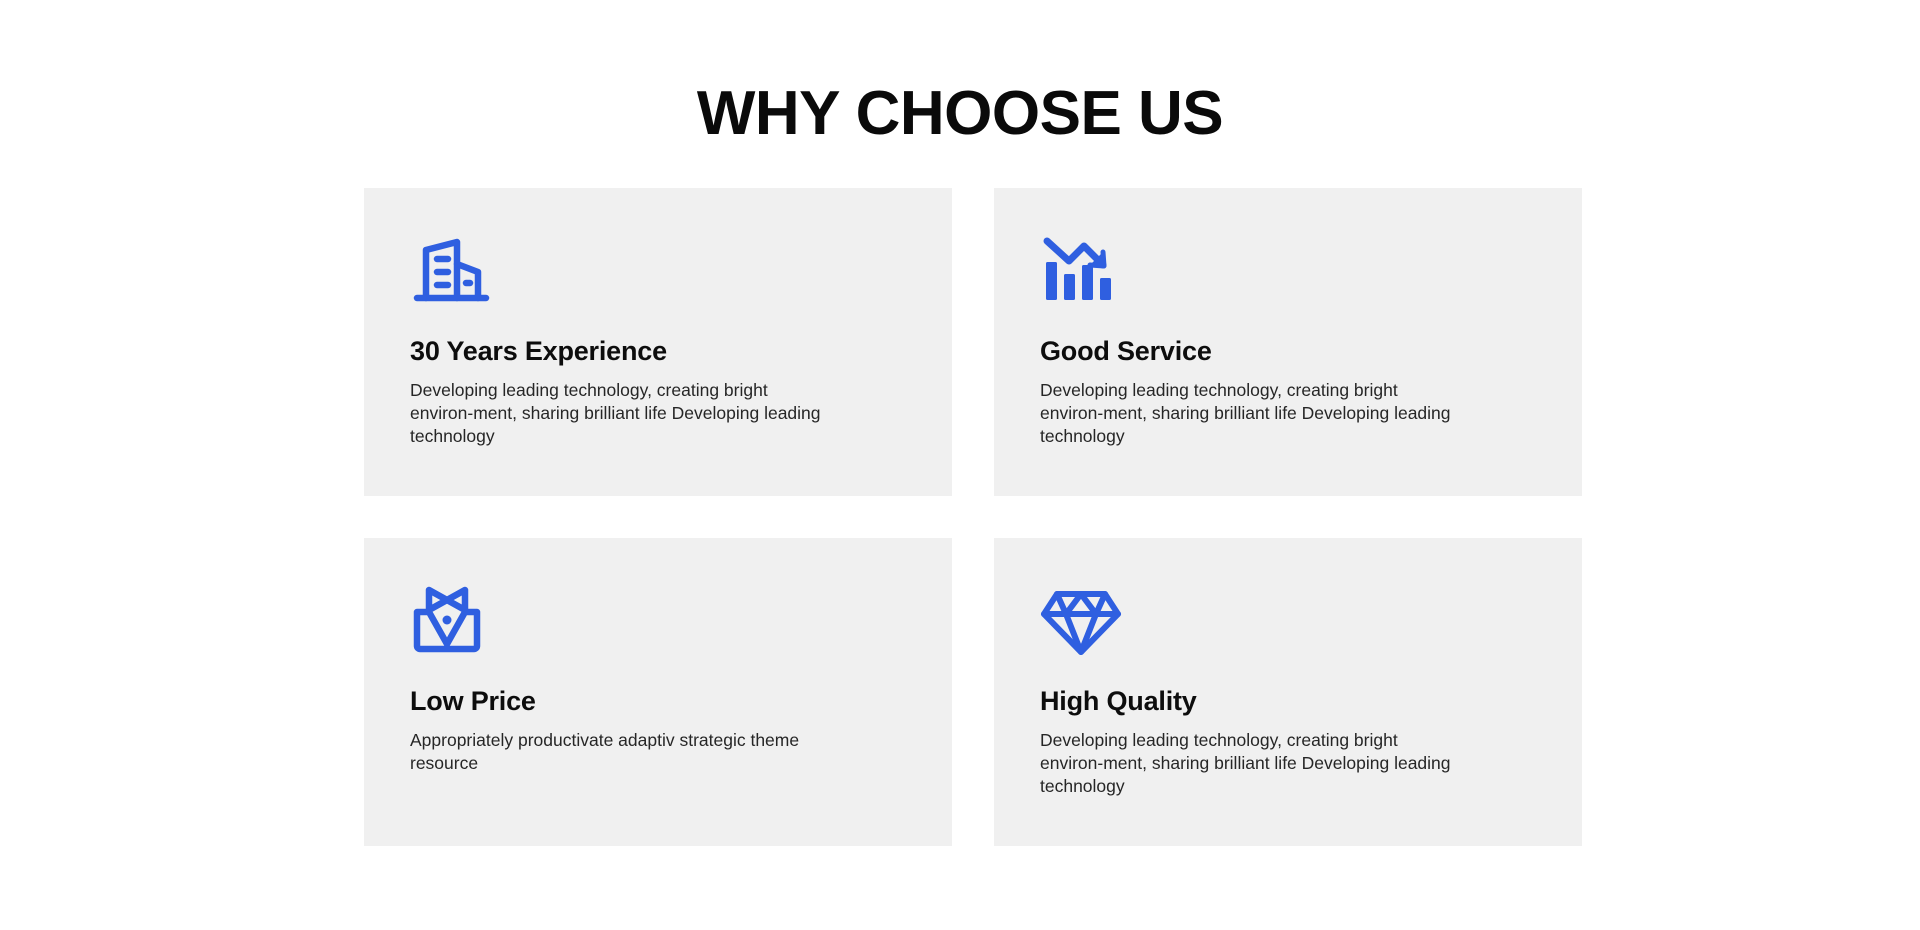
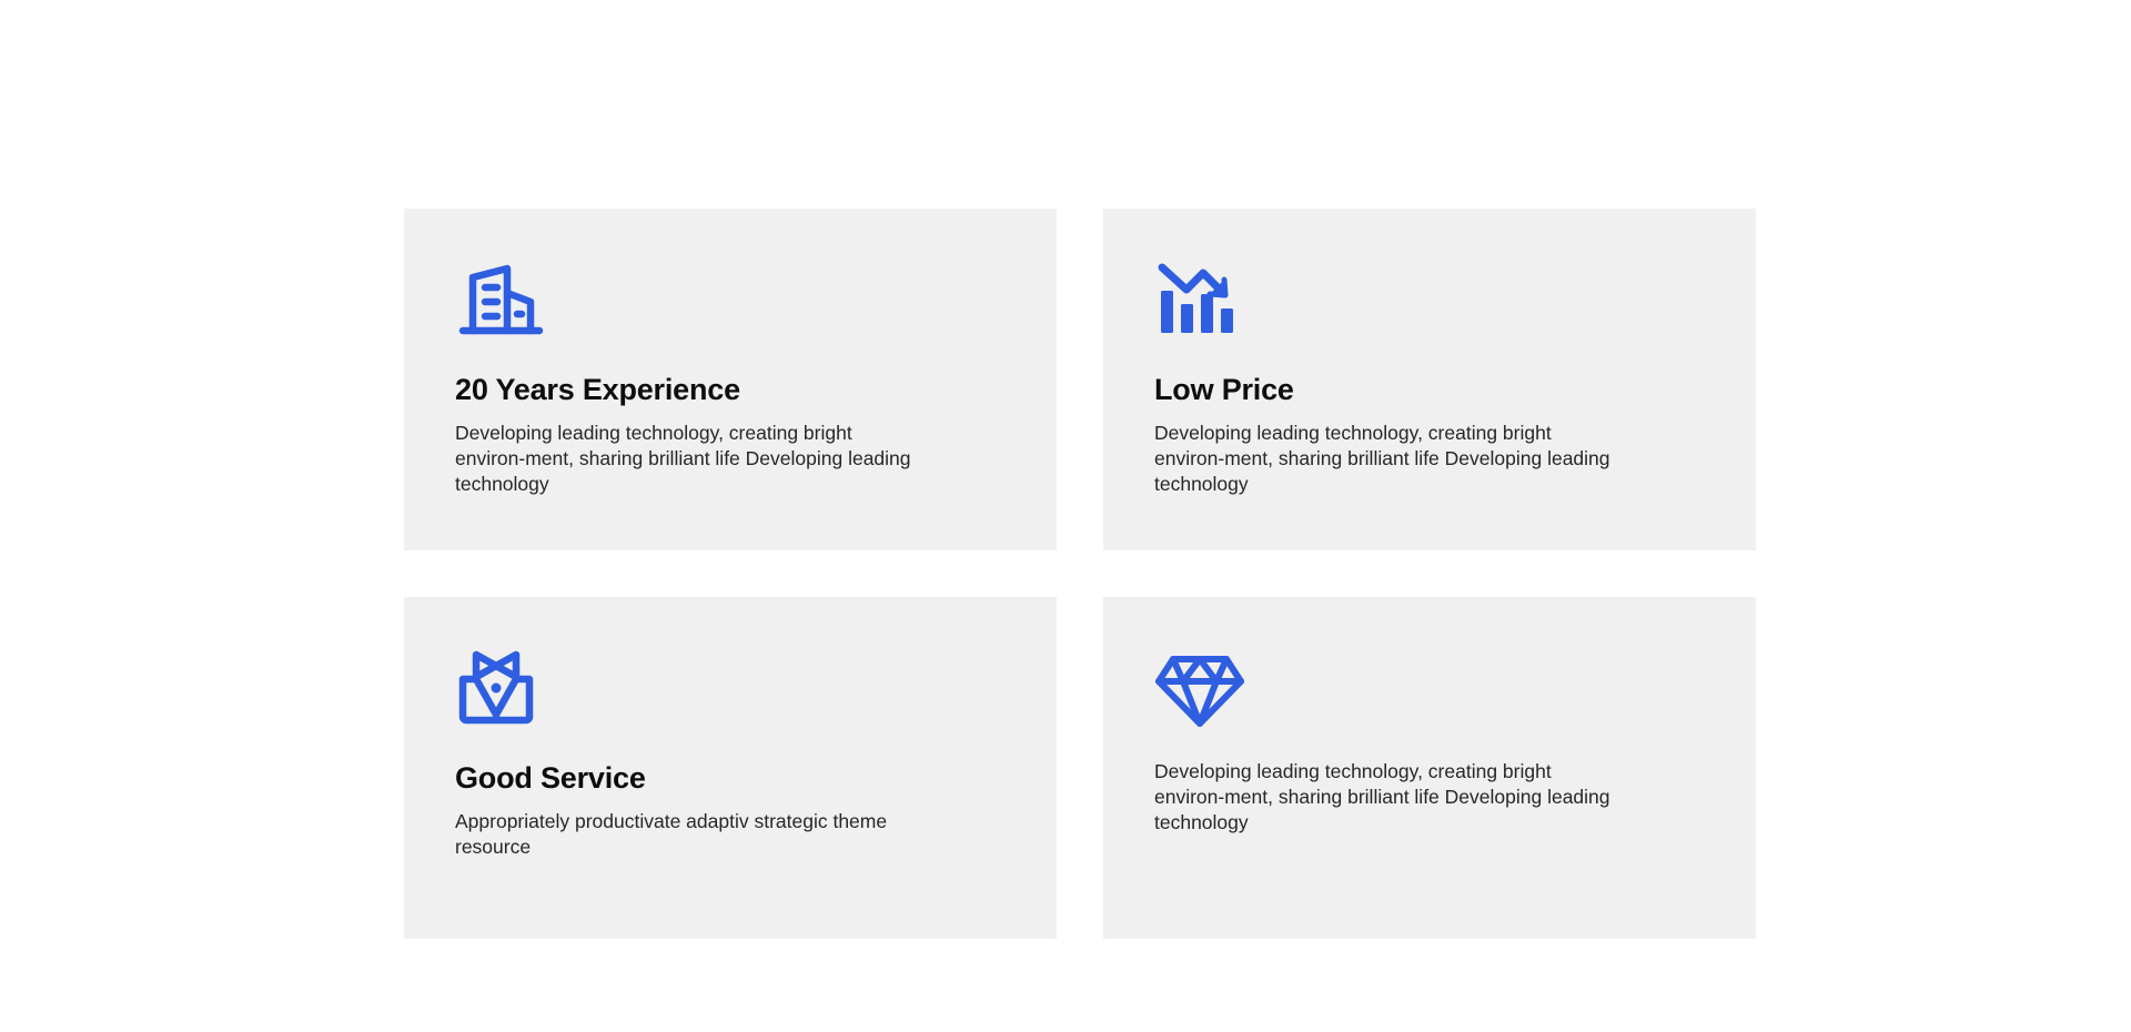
- WHY CHOOSE US
- 30 Years Experience
+ 20 Years Experience
  Developing leading technology, creating bright environ-ment, sharing brilliant life Developing leading technology
- Good Service
+ Low Price
  Developing leading technology, creating bright environ-ment, sharing brilliant life Developing leading technology
- Low Price
+ Good Service
  Appropriately productivate adaptiv strategic theme resource
- High Quality
  Developing leading technology, creating bright environ-ment, sharing brilliant life Developing leading technology
